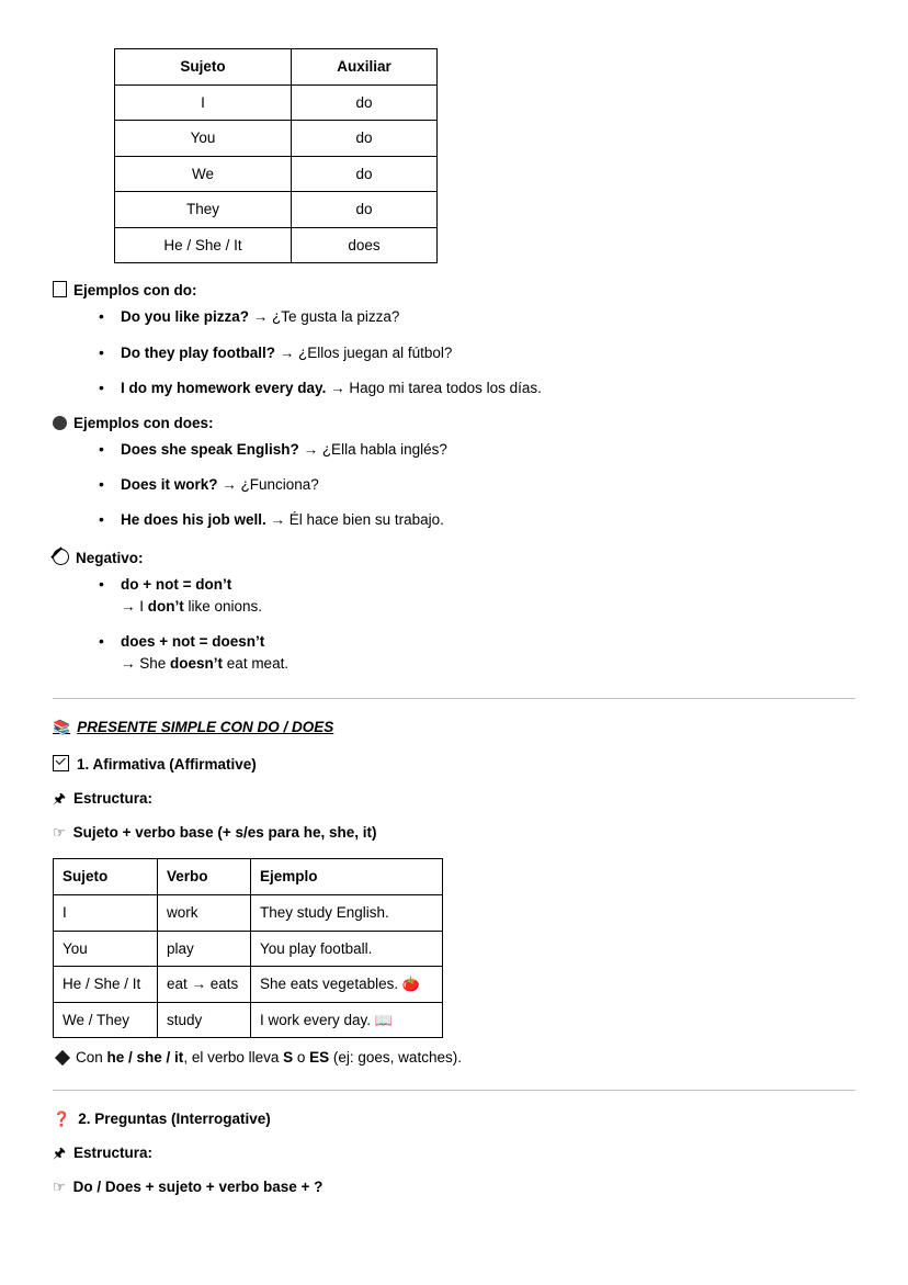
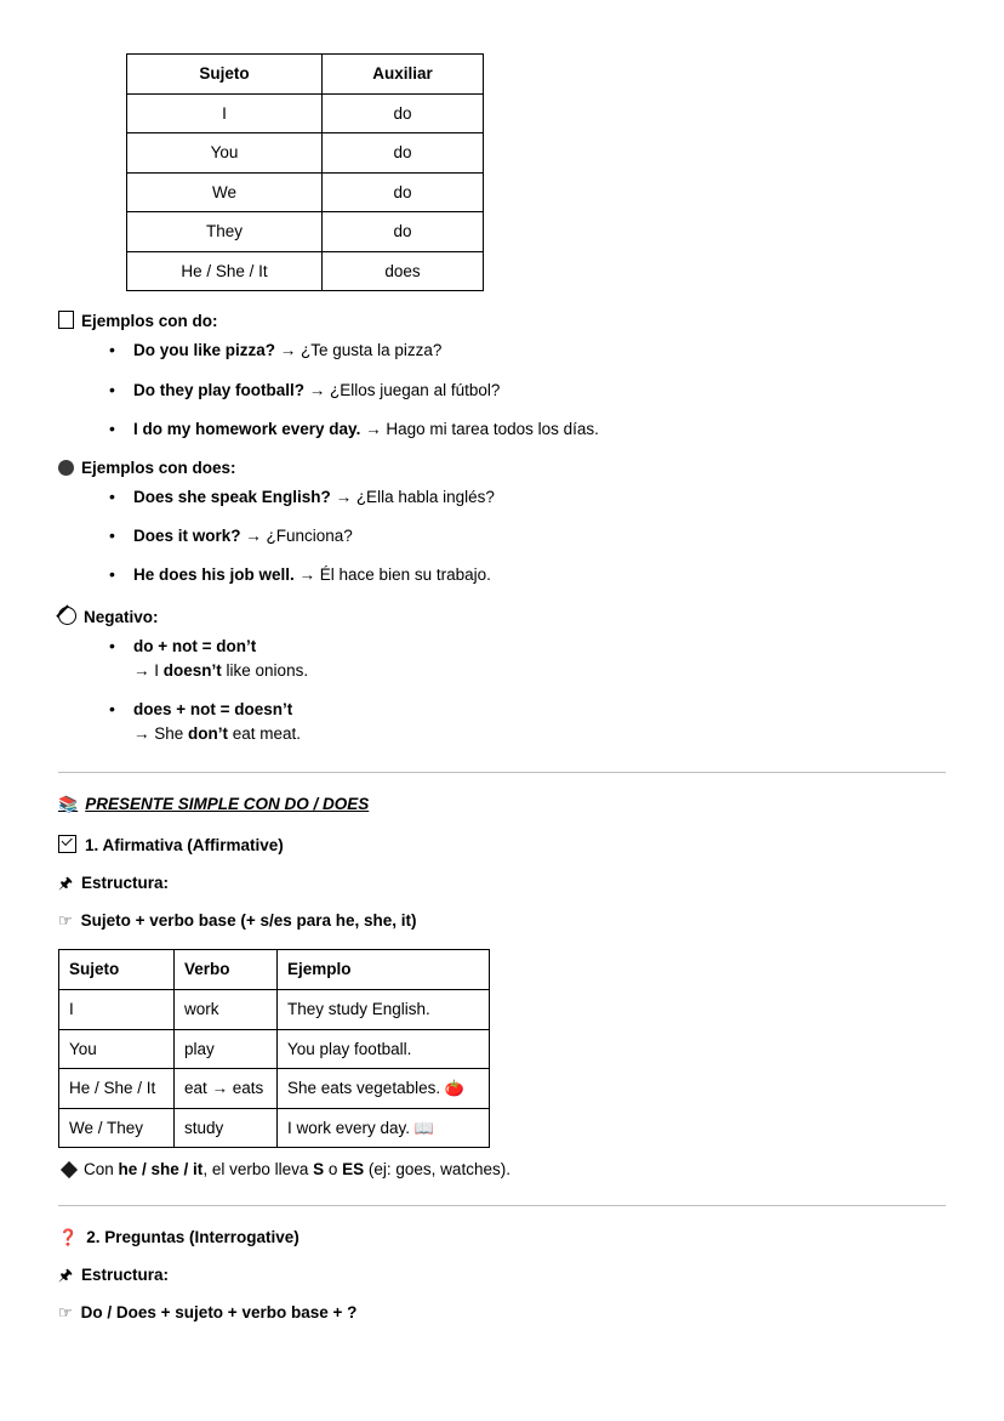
  Sujeto	Auxiliar
  I	do
  You	do
  We	do
  They	do
  He / She / It	does
  Ejemplos con do:
  Do you like pizza? → ¿Te gusta la pizza?
  Do they play football? → ¿Ellos juegan al fútbol?
  I do my homework every day. → Hago mi tarea todos los días.
  Ejemplos con does:
  Does she speak English? → ¿Ella habla inglés?
  Does it work? → ¿Funciona?
  He does his job well. → Él hace bien su trabajo.
  Negativo:
  do + not = don’t
- → I don’t like onions.
+ → I doesn’t like onions.
  does + not = doesn’t
- → She doesn’t eat meat.
+ → She don’t eat meat.
  📚
  PRESENTE SIMPLE CON DO / DOES
  1. Afirmativa (Affirmative)
  🖈
  Estructura:
  ☞
  Sujeto + verbo base (+ s/es para he, she, it)
  Sujeto	Verbo	Ejemplo
  I	work	They study English.
  You	play	You play football.
  He / She / It	eat → eats	She eats vegetables. 🍅
  We / They	study	I work every day. 📖
  Con he / she / it, el verbo lleva S o ES (ej: goes, watches).
  ❓
  2. Preguntas (Interrogative)
  🖈
  Estructura:
  ☞
  Do / Does + sujeto + verbo base + ?
